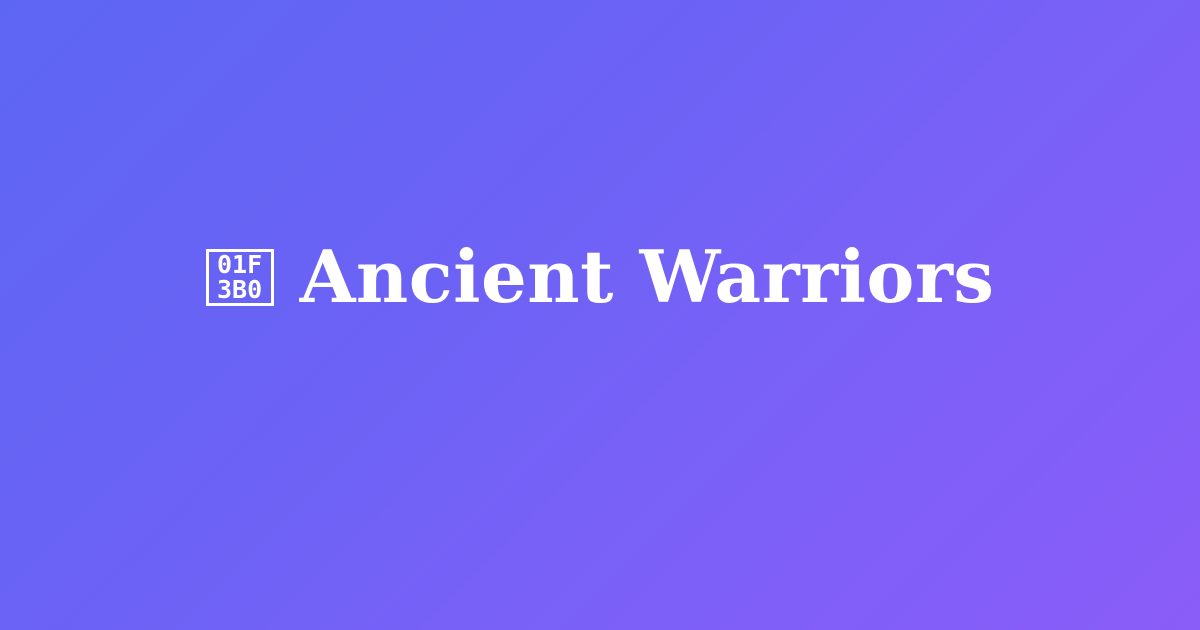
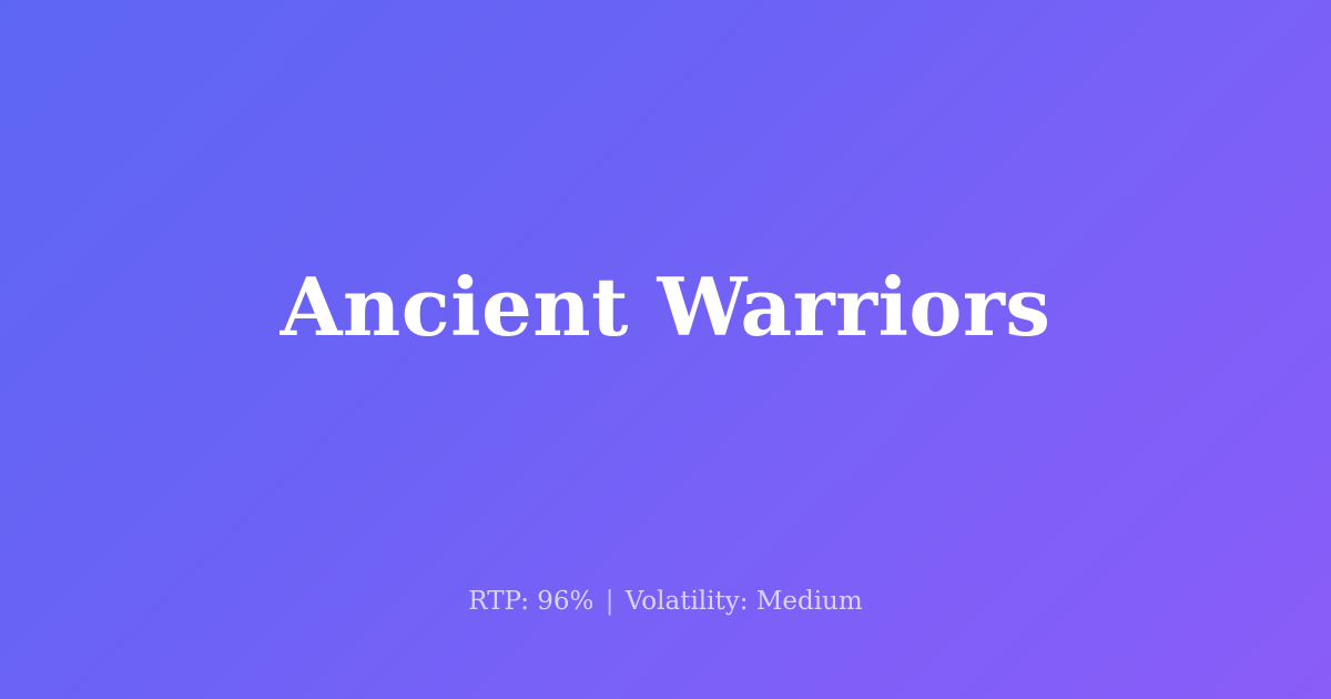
- 01F
- 3B0
  Ancient Warriors
+ RTP: 96% | Volatility: Medium
